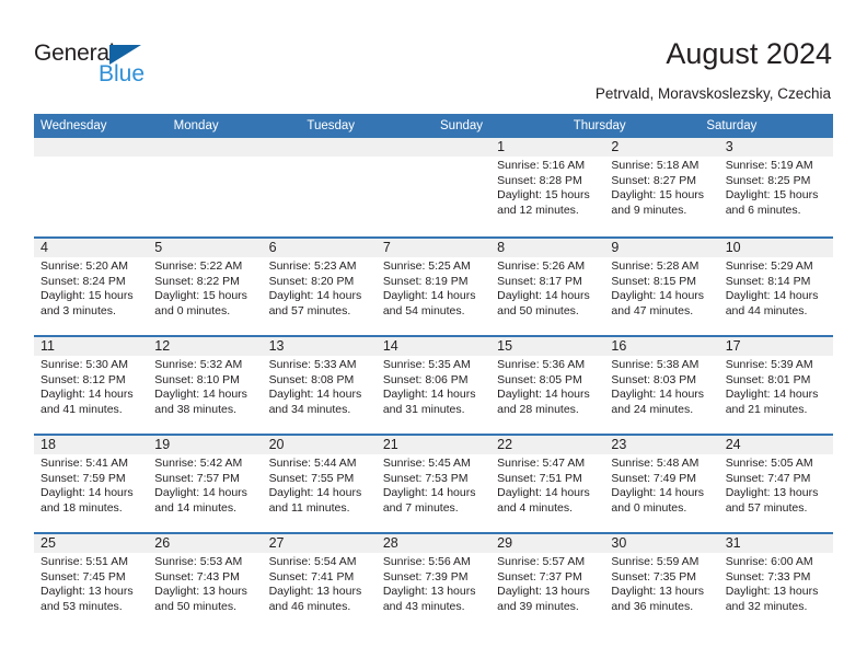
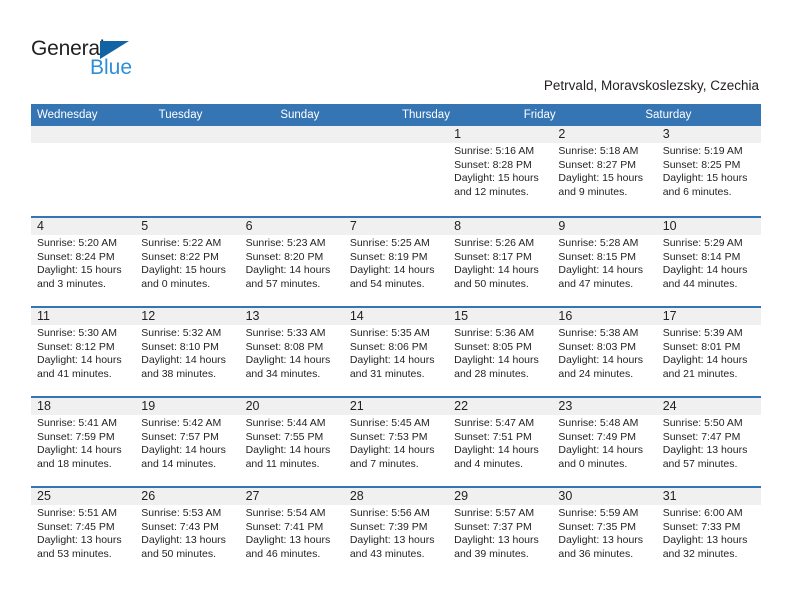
  General
  Blue
- August 2024
  Petrvald, Moravskoslezsky, Czechia
  Wednesday
- Monday
  Tuesday
  Sunday
  Thursday
+ Friday
  Saturday
  1
  Sunrise: 5:16 AM
  Sunset: 8:28 PM
  Daylight: 15 hours
  and 12 minutes.
  2
  Sunrise: 5:18 AM
  Sunset: 8:27 PM
  Daylight: 15 hours
  and 9 minutes.
  3
  Sunrise: 5:19 AM
  Sunset: 8:25 PM
  Daylight: 15 hours
  and 6 minutes.
  4
  Sunrise: 5:20 AM
  Sunset: 8:24 PM
  Daylight: 15 hours
  and 3 minutes.
  5
  Sunrise: 5:22 AM
  Sunset: 8:22 PM
  Daylight: 15 hours
  and 0 minutes.
  6
  Sunrise: 5:23 AM
  Sunset: 8:20 PM
  Daylight: 14 hours
  and 57 minutes.
  7
  Sunrise: 5:25 AM
  Sunset: 8:19 PM
  Daylight: 14 hours
  and 54 minutes.
  8
  Sunrise: 5:26 AM
  Sunset: 8:17 PM
  Daylight: 14 hours
  and 50 minutes.
  9
  Sunrise: 5:28 AM
  Sunset: 8:15 PM
  Daylight: 14 hours
  and 47 minutes.
  10
  Sunrise: 5:29 AM
  Sunset: 8:14 PM
  Daylight: 14 hours
  and 44 minutes.
  11
  Sunrise: 5:30 AM
  Sunset: 8:12 PM
  Daylight: 14 hours
  and 41 minutes.
  12
  Sunrise: 5:32 AM
  Sunset: 8:10 PM
  Daylight: 14 hours
  and 38 minutes.
  13
  Sunrise: 5:33 AM
  Sunset: 8:08 PM
  Daylight: 14 hours
  and 34 minutes.
  14
  Sunrise: 5:35 AM
  Sunset: 8:06 PM
  Daylight: 14 hours
  and 31 minutes.
  15
  Sunrise: 5:36 AM
  Sunset: 8:05 PM
  Daylight: 14 hours
  and 28 minutes.
  16
  Sunrise: 5:38 AM
  Sunset: 8:03 PM
  Daylight: 14 hours
  and 24 minutes.
  17
  Sunrise: 5:39 AM
  Sunset: 8:01 PM
  Daylight: 14 hours
  and 21 minutes.
  18
  Sunrise: 5:41 AM
  Sunset: 7:59 PM
  Daylight: 14 hours
  and 18 minutes.
  19
  Sunrise: 5:42 AM
  Sunset: 7:57 PM
  Daylight: 14 hours
  and 14 minutes.
  20
  Sunrise: 5:44 AM
  Sunset: 7:55 PM
  Daylight: 14 hours
  and 11 minutes.
  21
  Sunrise: 5:45 AM
  Sunset: 7:53 PM
  Daylight: 14 hours
  and 7 minutes.
  22
  Sunrise: 5:47 AM
  Sunset: 7:51 PM
  Daylight: 14 hours
  and 4 minutes.
  23
  Sunrise: 5:48 AM
  Sunset: 7:49 PM
  Daylight: 14 hours
  and 0 minutes.
  24
- Sunrise: 5:05 AM
+ Sunrise: 5:50 AM
  Sunset: 7:47 PM
  Daylight: 13 hours
  and 57 minutes.
  25
  Sunrise: 5:51 AM
  Sunset: 7:45 PM
  Daylight: 13 hours
  and 53 minutes.
  26
  Sunrise: 5:53 AM
  Sunset: 7:43 PM
  Daylight: 13 hours
  and 50 minutes.
  27
  Sunrise: 5:54 AM
  Sunset: 7:41 PM
  Daylight: 13 hours
  and 46 minutes.
  28
  Sunrise: 5:56 AM
  Sunset: 7:39 PM
  Daylight: 13 hours
  and 43 minutes.
  29
  Sunrise: 5:57 AM
  Sunset: 7:37 PM
  Daylight: 13 hours
  and 39 minutes.
  30
  Sunrise: 5:59 AM
  Sunset: 7:35 PM
  Daylight: 13 hours
  and 36 minutes.
  31
  Sunrise: 6:00 AM
  Sunset: 7:33 PM
  Daylight: 13 hours
  and 32 minutes.
